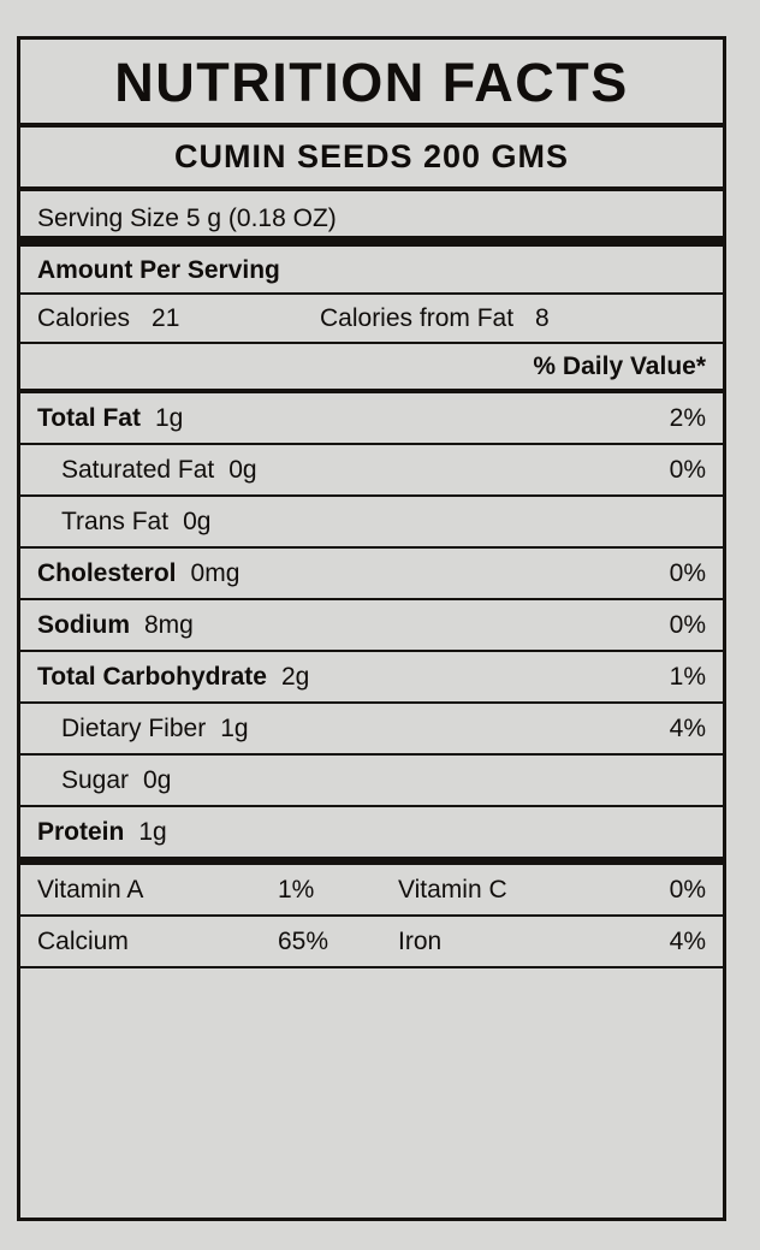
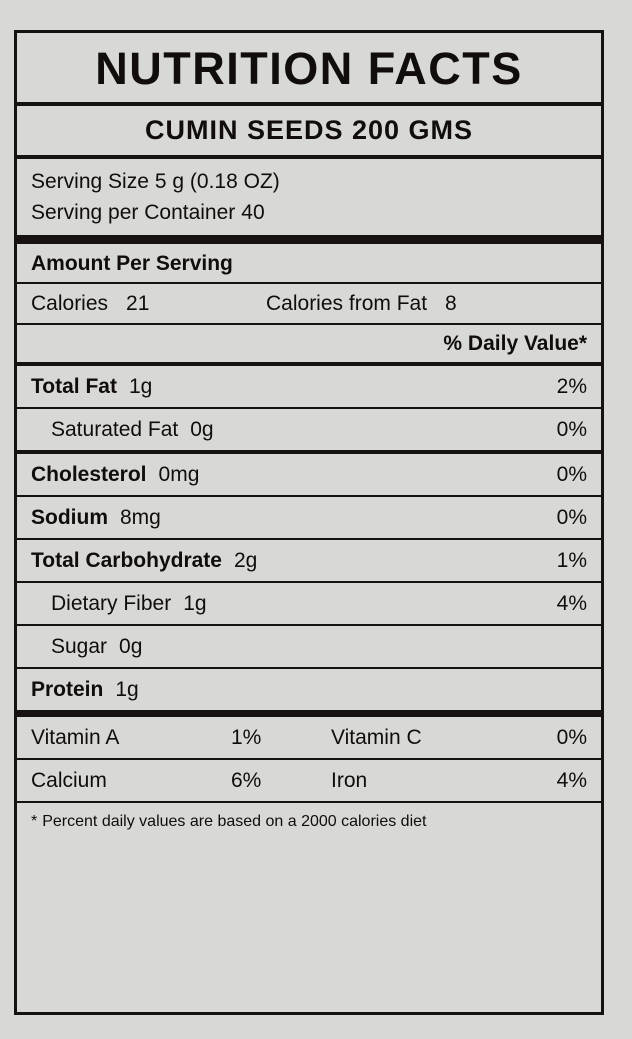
  NUTRITION FACTS
  CUMIN SEEDS 200 GMS
  Serving Size 5 g (0.18 OZ)
+ Serving per Container 40
  Amount Per Serving
  Calories 21
  Calories from Fat 8
  % Daily Value*
  Total Fat 1g
  2%
  Saturated Fat 0g
  0%
- Trans Fat 0g
  Cholesterol 0mg
  0%
  Sodium 8mg
  0%
  Total Carbohydrate 2g
  1%
  Dietary Fiber 1g
  4%
  Sugar 0g
  Protein 1g
  Vitamin A
  1%
  Vitamin C
  0%
  Calcium
- 65%
+ 6%
  Iron
  4%
+ * Percent daily values are based on a 2000 calories diet
